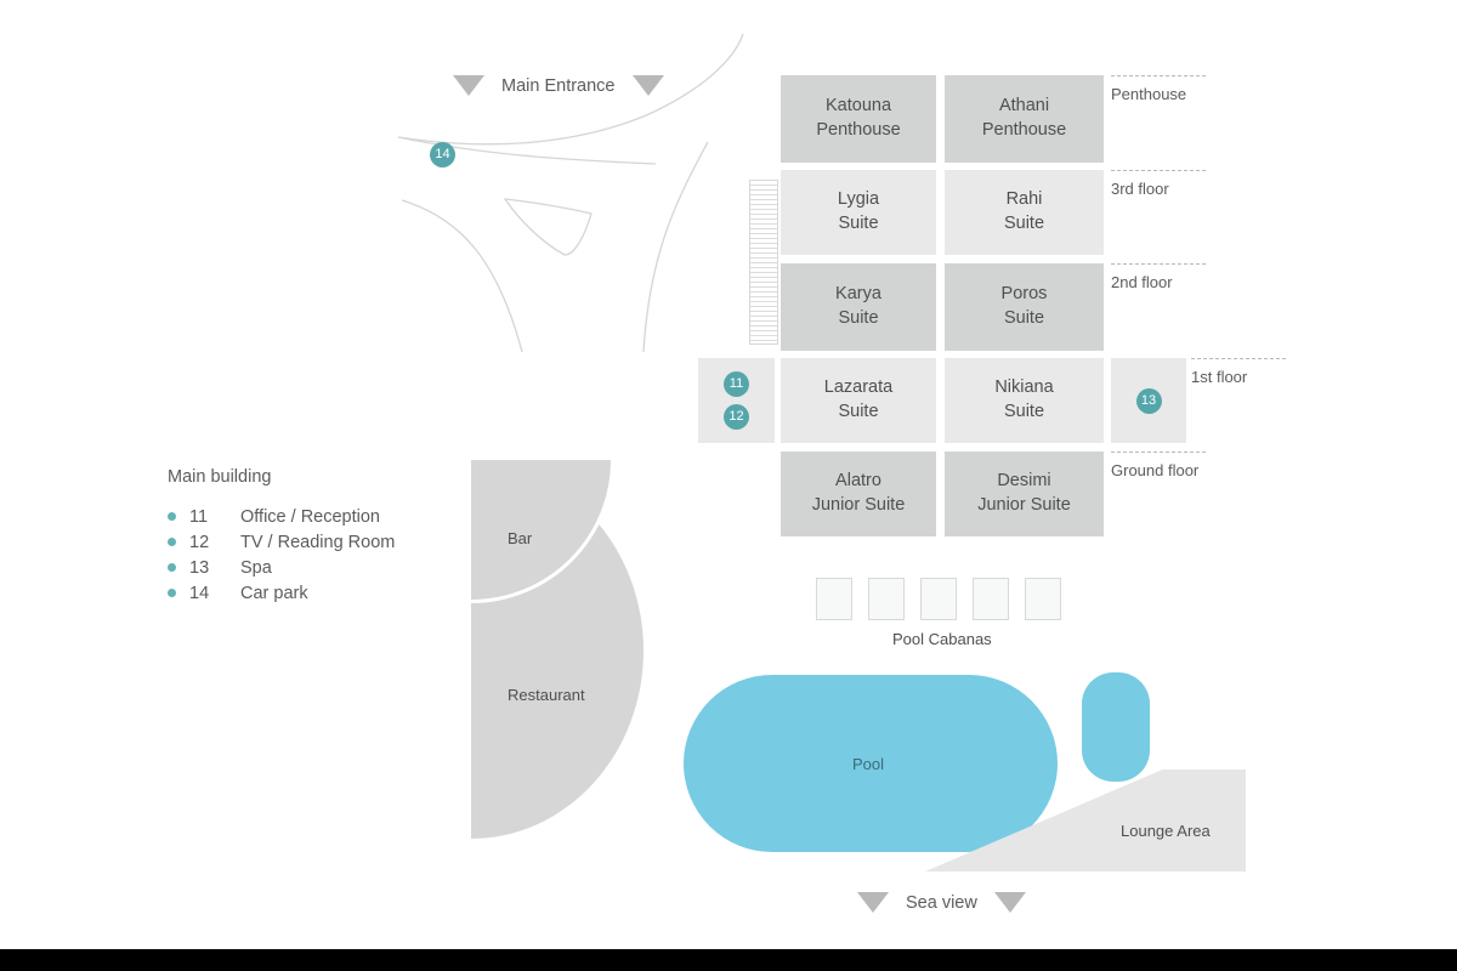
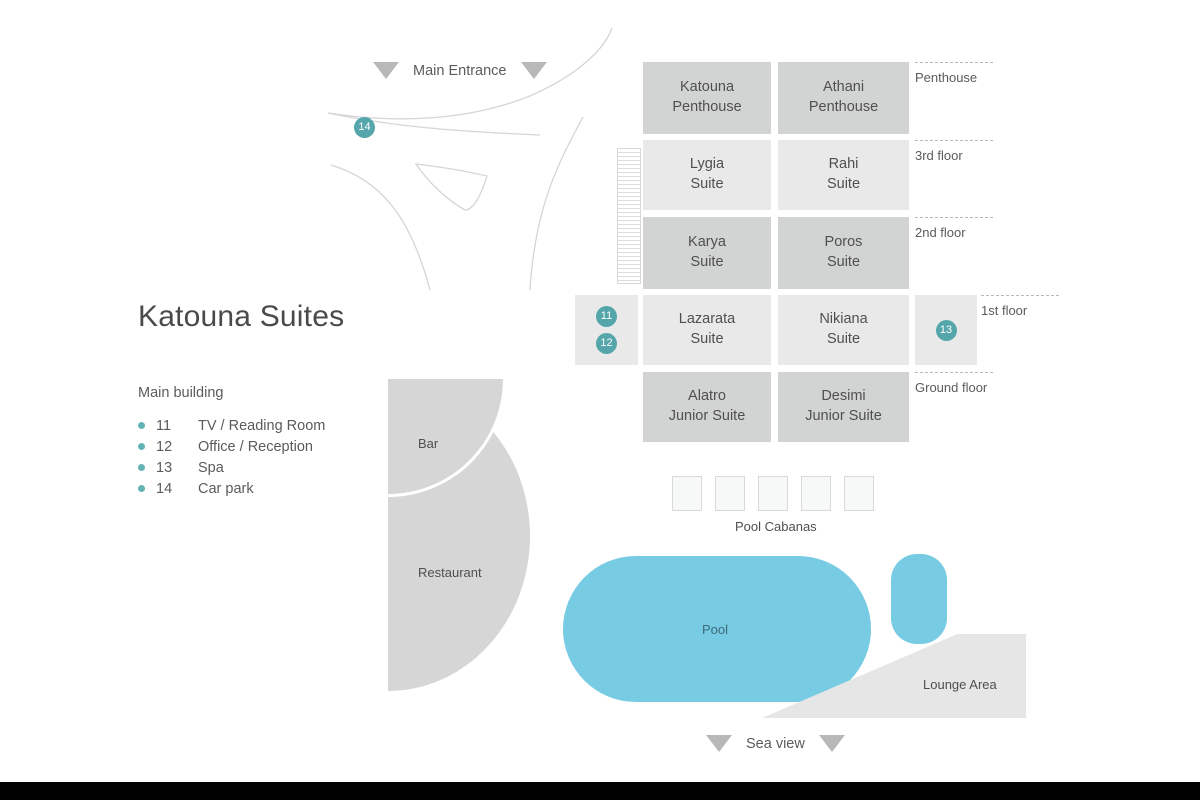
+ Katouna Suites
  Main building
  11
- Office / Reception
+ TV / Reading Room
  12
- TV / Reading Room
+ Office / Reception
  13
  Spa
  14
  Car park
  Main Entrance
  14
  Katouna
  Penthouse
  Athani
  Penthouse
  Penthouse
  Lygia
  Suite
  Rahi
  Suite
  3rd floor
  Karya
  Suite
  Poros
  Suite
  2nd floor
  11
  12
  Lazarata
  Suite
  Nikiana
  Suite
  13
  1st floor
  Alatro
  Junior Suite
  Desimi
  Junior Suite
  Ground floor
  Bar
  Restaurant
  Pool Cabanas
  Pool
  Lounge Area
  Sea view
